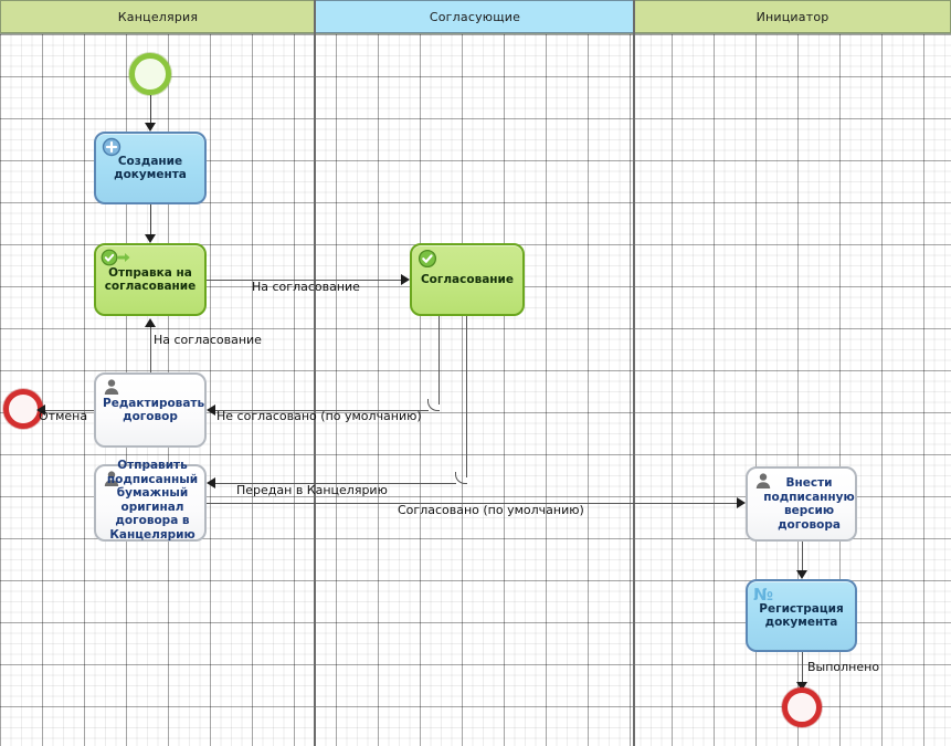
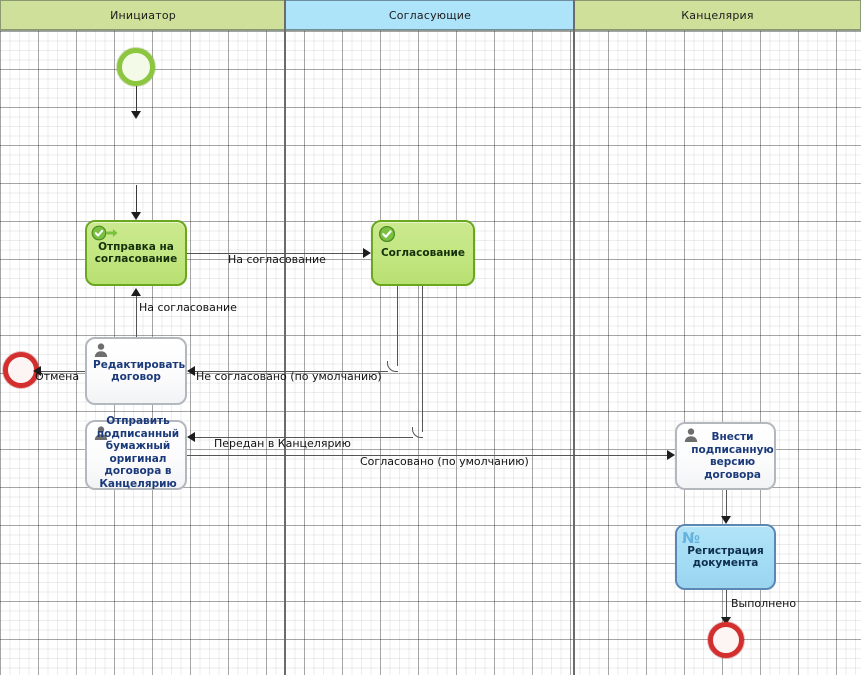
- Канцелярия
+ Инициатор
  Согласующие
- Инициатор
+ Канцелярия
- Создание документа
  Отправка на согласование
  На согласование
  Согласование
  Не согласовано (по умолчанию)
  Передан в Канцелярию
  Редактировать договор
  На согласование
  Отмена
  Отправить подписанный бумажный оригинал договора в Канцелярию
  Согласовано (по умолчанию)
  Внести подписанную версию договора
  №
  Регистрация документа
  Выполнено
